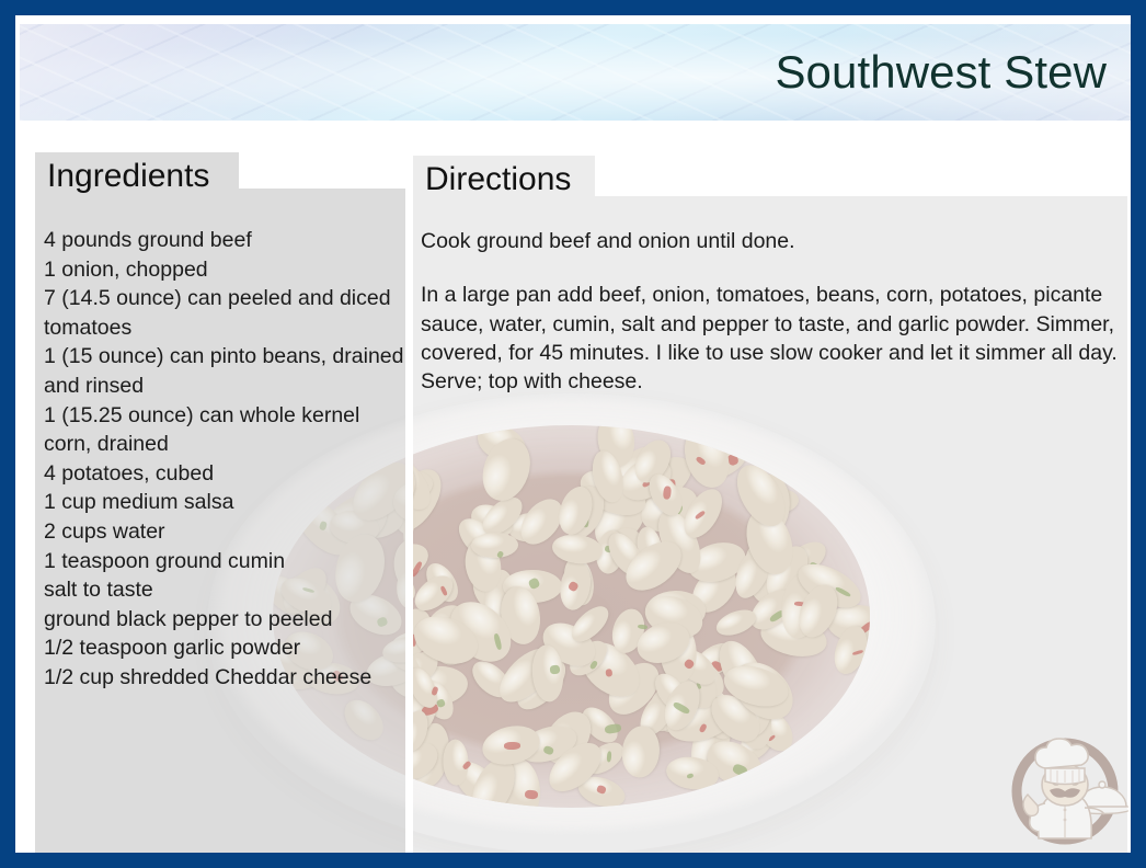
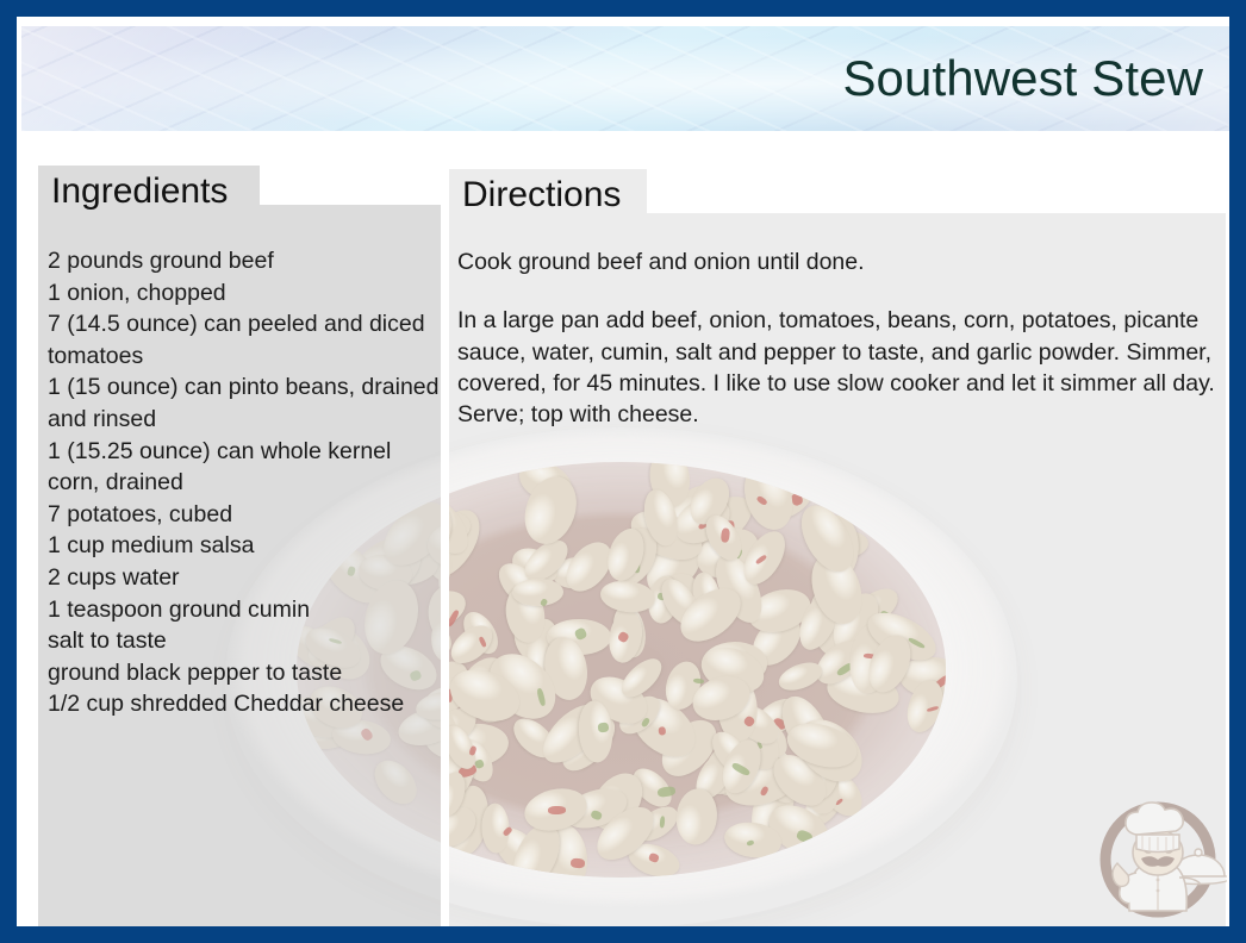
  Southwest Stew
  Ingredients
  Directions
- 4 pounds ground beef
+ 2 pounds ground beef
  1 onion, chopped
  7 (14.5 ounce) can peeled and diced tomatoes
  1 (15 ounce) can pinto beans, drained and rinsed
  1 (15.25 ounce) can whole kernel corn, drained
- 4 potatoes, cubed
+ 7 potatoes, cubed
  1 cup medium salsa
  2 cups water
  1 teaspoon ground cumin
  salt to taste
- ground black pepper to peeled
+ ground black pepper to taste
- 1/2 teaspoon garlic powder
  1/2 cup shredded Cheddar cheese
  Cook ground beef and onion until done.
  In a large pan add beef, onion, tomatoes, beans, corn, potatoes, picante sauce, water, cumin, salt and pepper to taste, and garlic powder. Simmer, covered, for 45 minutes. I like to use slow cooker and let it simmer all day. Serve; top with cheese.
